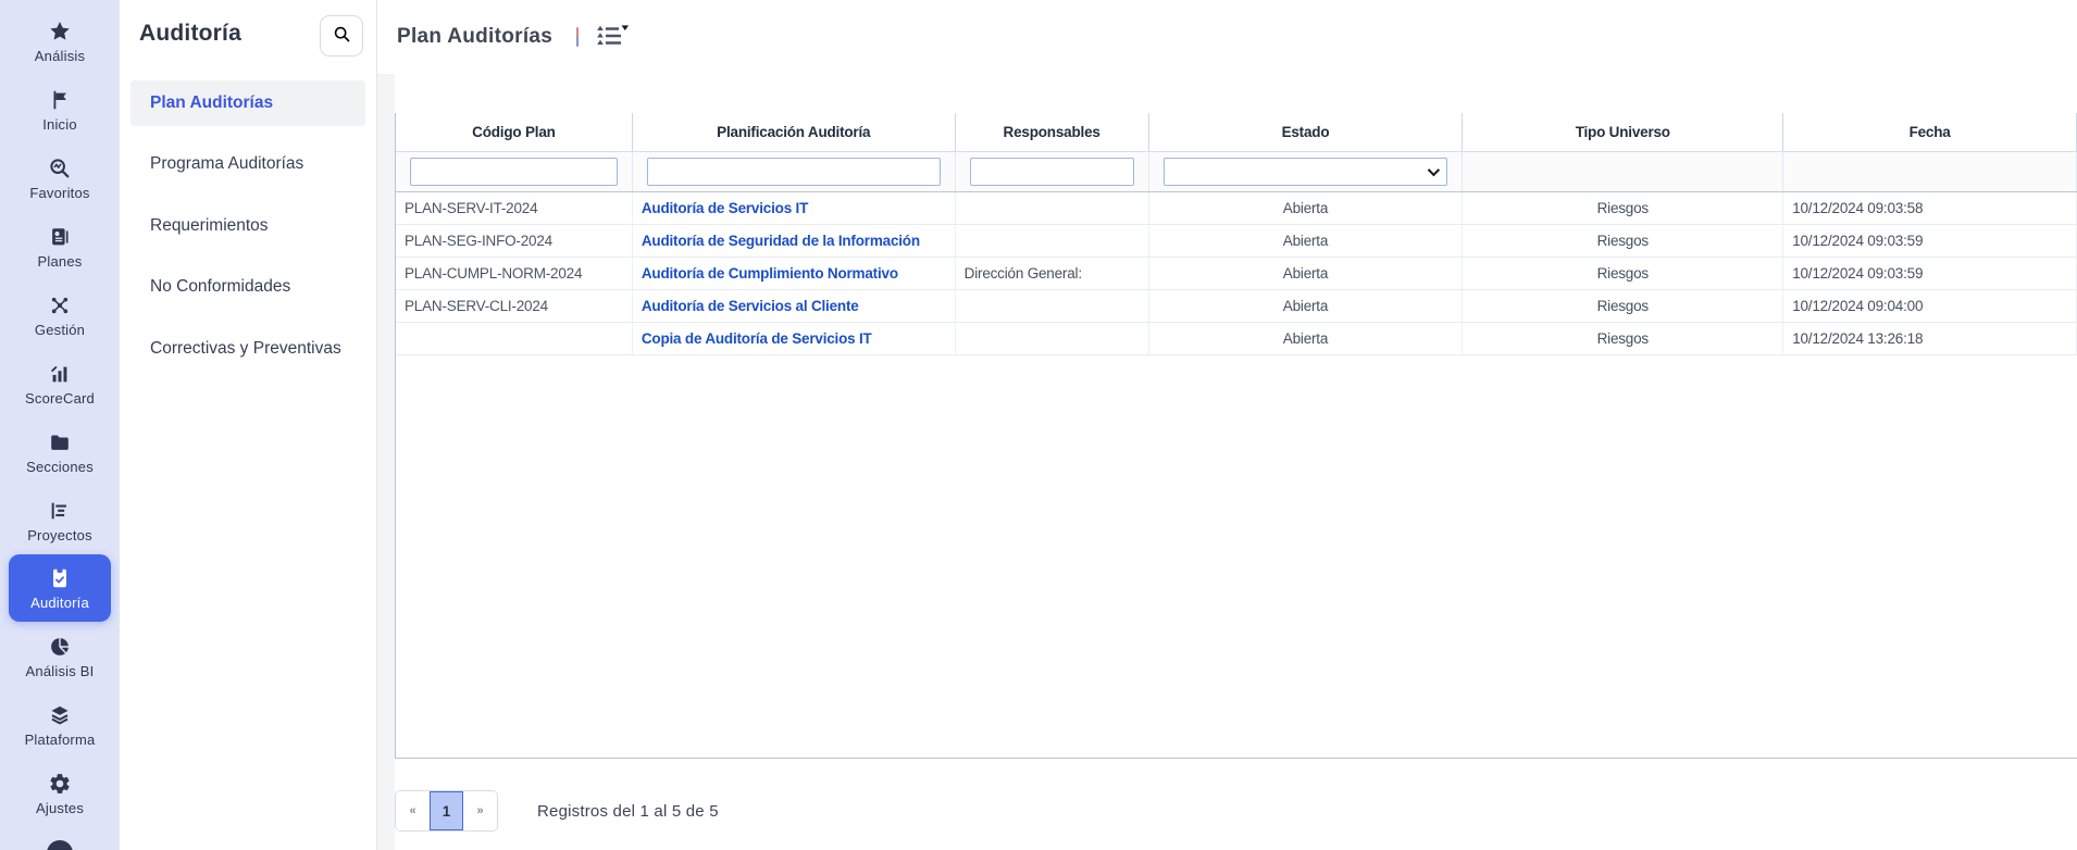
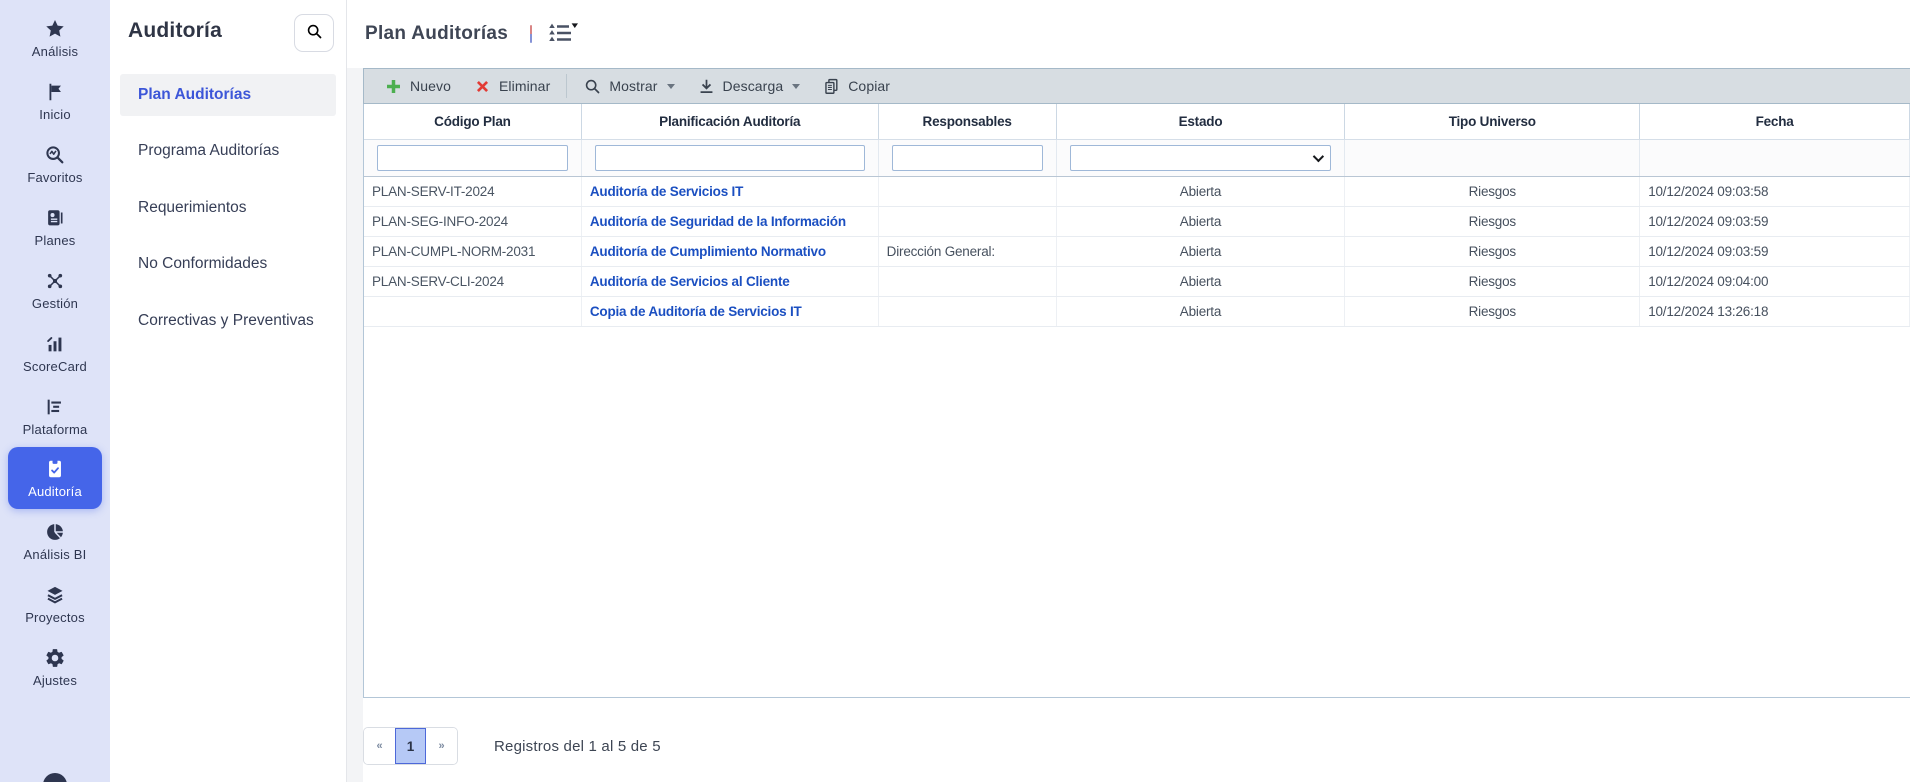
  Análisis
  Inicio
  Favoritos
  Planes
  Gestión
  ScoreCard
- Secciones
- Proyectos
+ Plataforma
  Auditoría
  Análisis BI
- Plataforma
+ Proyectos
  Ajustes
  Auditoría
  Plan Auditorías
  Programa Auditorías
  Requerimientos
  No Conformidades
  Correctivas y Preventivas
  Plan Auditorías
+ Nuevo
+ Eliminar
+ Mostrar
+ Descarga
+ Copiar
  Código Plan
  Planificación Auditoría
  Responsables
  Estado
  Tipo Universo
  Fecha
  PLAN-SERV-IT-2024
  Auditoría de Servicios IT
  Abierta
  Riesgos
  10/12/2024 09:03:58
  PLAN-SEG-INFO-2024
  Auditoría de Seguridad de la Información
  Abierta
  Riesgos
  10/12/2024 09:03:59
- PLAN-CUMPL-NORM-2024
+ PLAN-CUMPL-NORM-2031
  Auditoría de Cumplimiento Normativo
  Dirección General:
  Abierta
  Riesgos
  10/12/2024 09:03:59
  PLAN-SERV-CLI-2024
  Auditoría de Servicios al Cliente
  Abierta
  Riesgos
  10/12/2024 09:04:00
  Copia de Auditoría de Servicios IT
  Abierta
  Riesgos
  10/12/2024 13:26:18
  «
  1
  »
  Registros del 1 al 5 de 5
